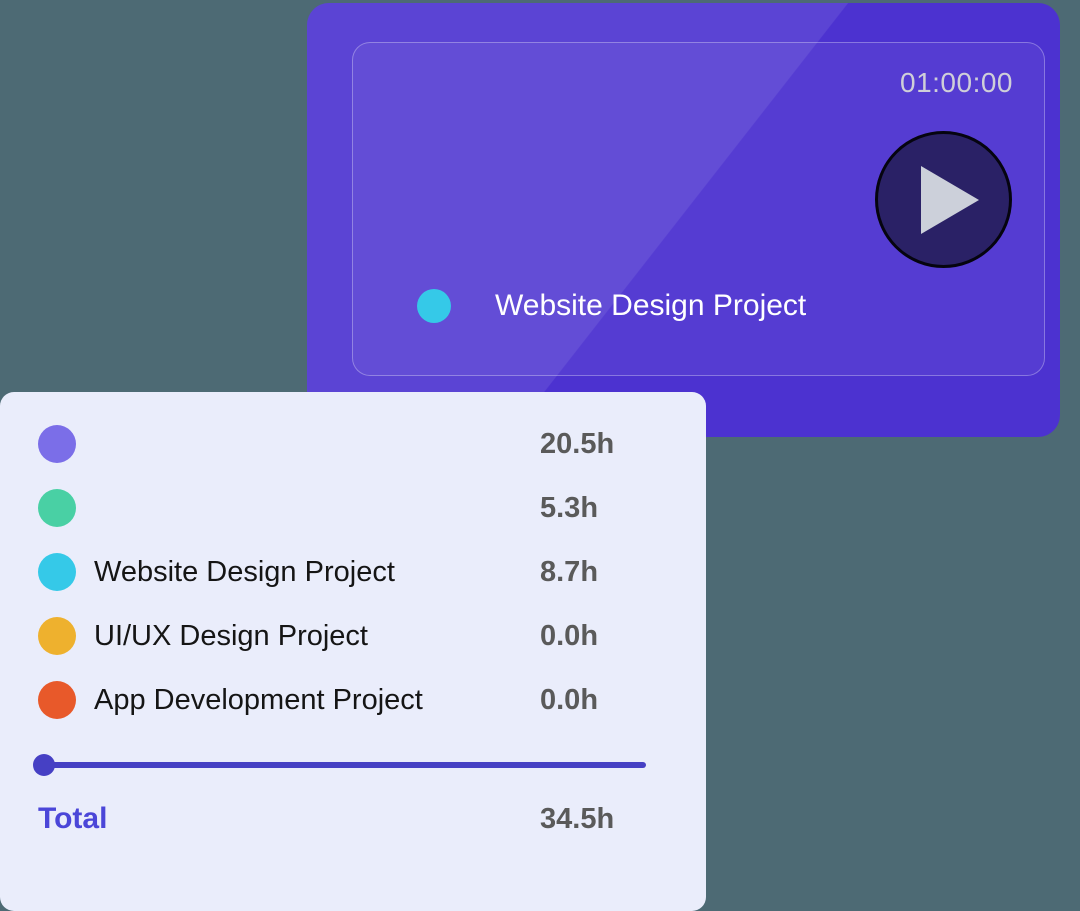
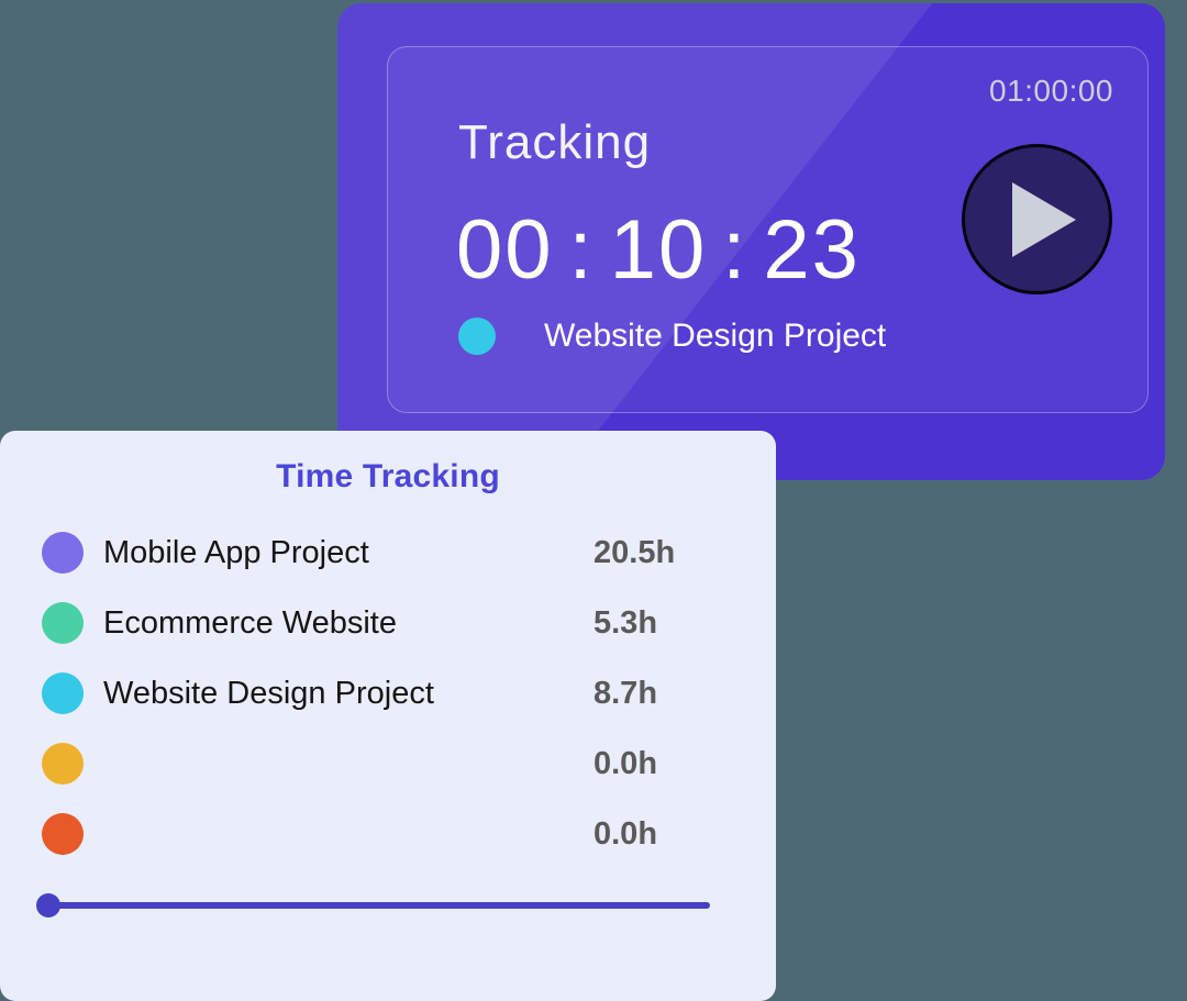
  01:00:00
+ Tracking
+ 00 : 10 : 23
  Website Design Project
+ Time Tracking
+ Mobile App Project
  20.5h
+ Ecommerce Website
  5.3h
  Website Design Project
  8.7h
- UI/UX Design Project
  0.0h
- App Development Project
  0.0h
- Total
- 34.5h
